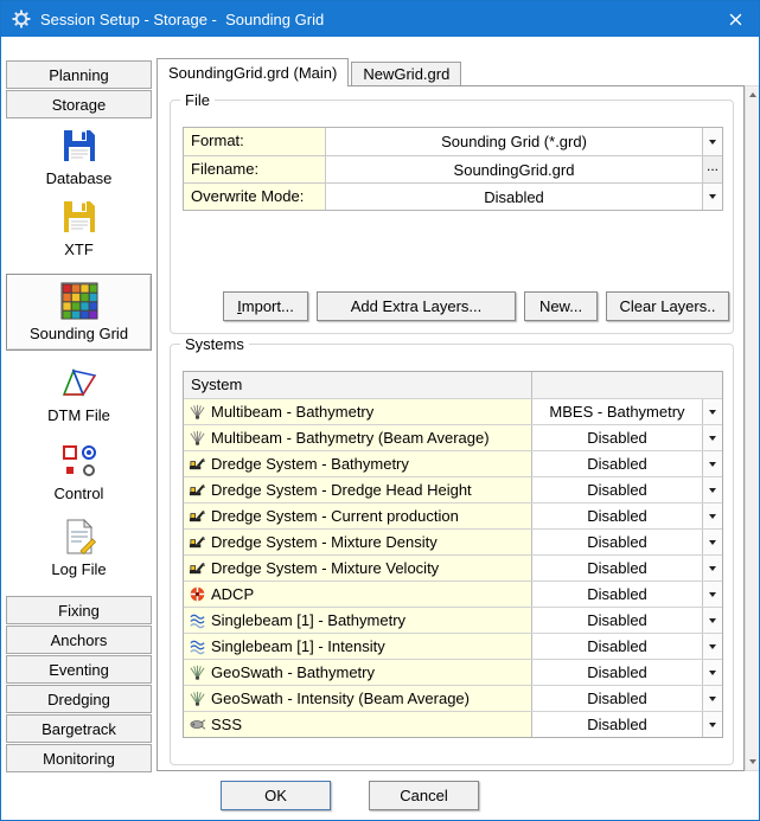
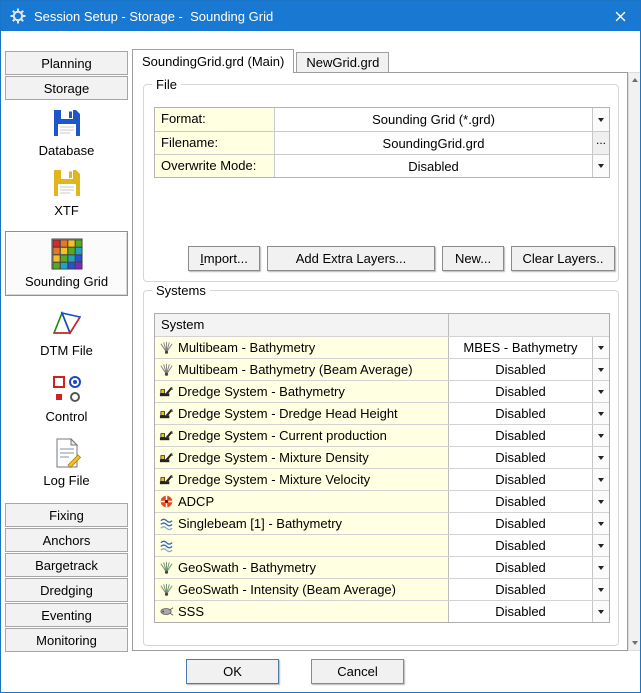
  Session Setup - Storage - Sounding Grid
  Planning
  Storage
  Database
  XTF
  Sounding Grid
  DTM File
  Control
  Log File
  Fixing
  Anchors
- Eventing
+ Bargetrack
  Dredging
- Bargetrack
+ Eventing
  Monitoring
  SoundingGrid.grd (Main)
  NewGrid.grd
  File
  Format:
  Sounding Grid (*.grd)
  Filename:
  SoundingGrid.grd
  ...
  Overwrite Mode:
  Disabled
  Import...
  Add Extra Layers...
  New...
  Clear Layers..
  Systems
  System
  Multibeam - Bathymetry
  MBES - Bathymetry
  Multibeam - Bathymetry (Beam Average)
  Disabled
  Dredge System - Bathymetry
  Disabled
  Dredge System - Dredge Head Height
  Disabled
  Dredge System - Current production
  Disabled
  Dredge System - Mixture Density
  Disabled
  Dredge System - Mixture Velocity
  Disabled
  ADCP
  Disabled
  Singlebeam [1] - Bathymetry
  Disabled
- Singlebeam [1] - Intensity
  Disabled
  GeoSwath - Bathymetry
  Disabled
  GeoSwath - Intensity (Beam Average)
  Disabled
  SSS
  Disabled
  OK
  Cancel
